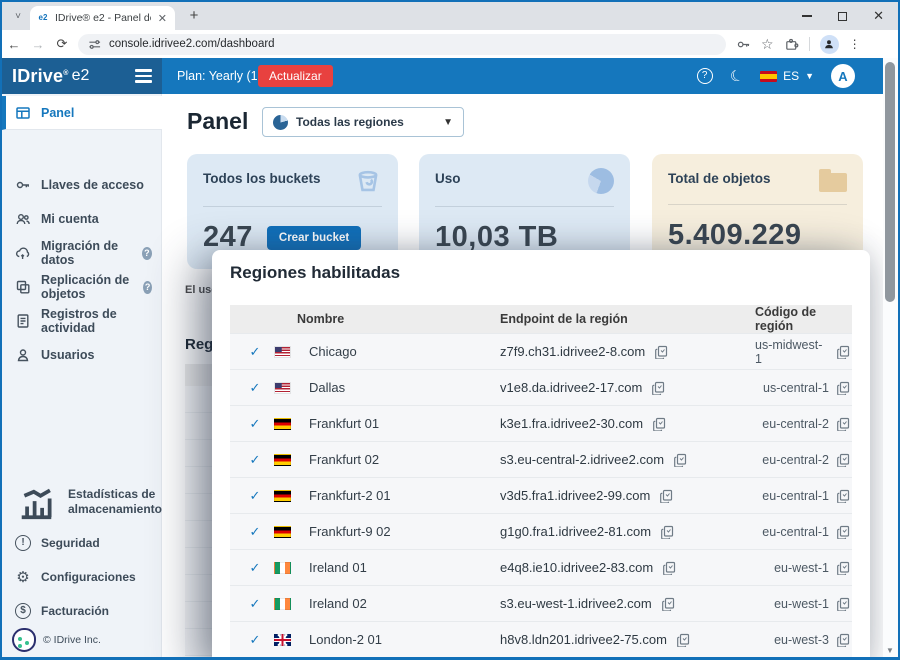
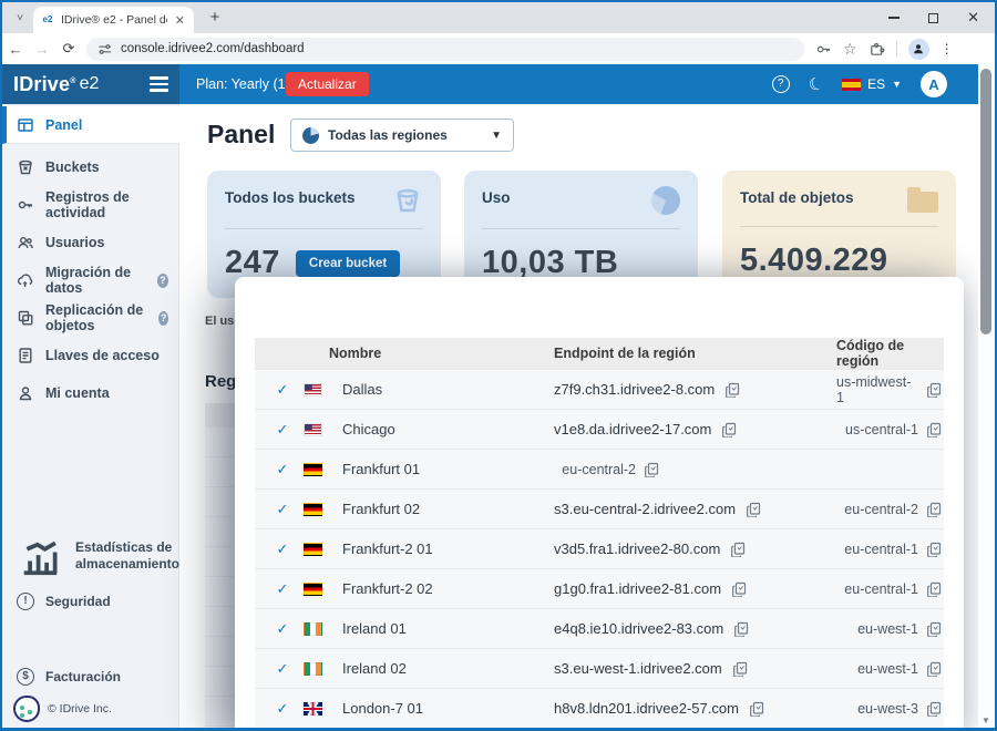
  ˅
  e2
  ✕
  +
  ✕
  ←
  →
  ⟳
  console.idrivee2.com/dashboard
  ☆
  ⋮
  IDrive
  e2
  Plan: Yearly (1
  Actualizar
  ?
  ES
  ▼
  A
  Panel
+ Buckets
- Llaves de acceso
+ Registros de actividad
- Mi cuenta
+ Usuarios
  Migración de datos
  ?
  Replicación de objetos
  ?
- Registros de actividad
+ Llaves de acceso
- Usuarios
+ Mi cuenta
  Estadísticas de almacenamiento
  !
  Seguridad
- ⚙
- Configuraciones
  $
  Facturación
  © IDrive Inc.
  Panel
  Todas las regiones
  ▼
  Todos los buckets
  247
  Crear bucket
  Uso
  10,03 TB
  Total de objetos
  5.409.229
  El us
  Reg
- Regiones habilitadas
  Nombre
  Endpoint de la región
  Código de región
  ✓
- Chicago
+ Dallas
  z7f9.ch31.idrivee2-8.com
  us-midwest-1
  ✓
- Dallas
+ Chicago
  v1e8.da.idrivee2-17.com
  us-central-1
  ✓
  Frankfurt 01
- k3e1.fra.idrivee2-30.com
  eu-central-2
  ✓
  Frankfurt 02
  s3.eu-central-2.idrivee2.com
  eu-central-2
  ✓
  Frankfurt-2 01
- v3d5.fra1.idrivee2-99.com
+ v3d5.fra1.idrivee2-80.com
  eu-central-1
  ✓
- Frankfurt-9 02
+ Frankfurt-2 02
  g1g0.fra1.idrivee2-81.com
  eu-central-1
  ✓
  Ireland 01
  e4q8.ie10.idrivee2-83.com
  eu-west-1
  ✓
  Ireland 02
  s3.eu-west-1.idrivee2.com
  eu-west-1
  ✓
- London-2 01
+ London-7 01
- h8v8.ldn201.idrivee2-75.com
+ h8v8.ldn201.idrivee2-57.com
  eu-west-3
  ▼
